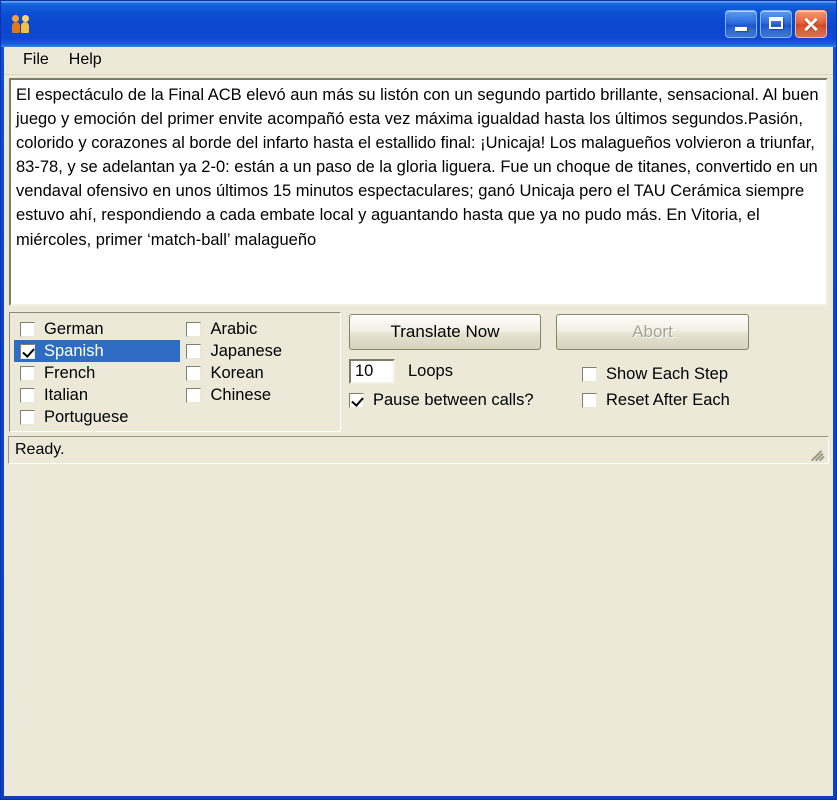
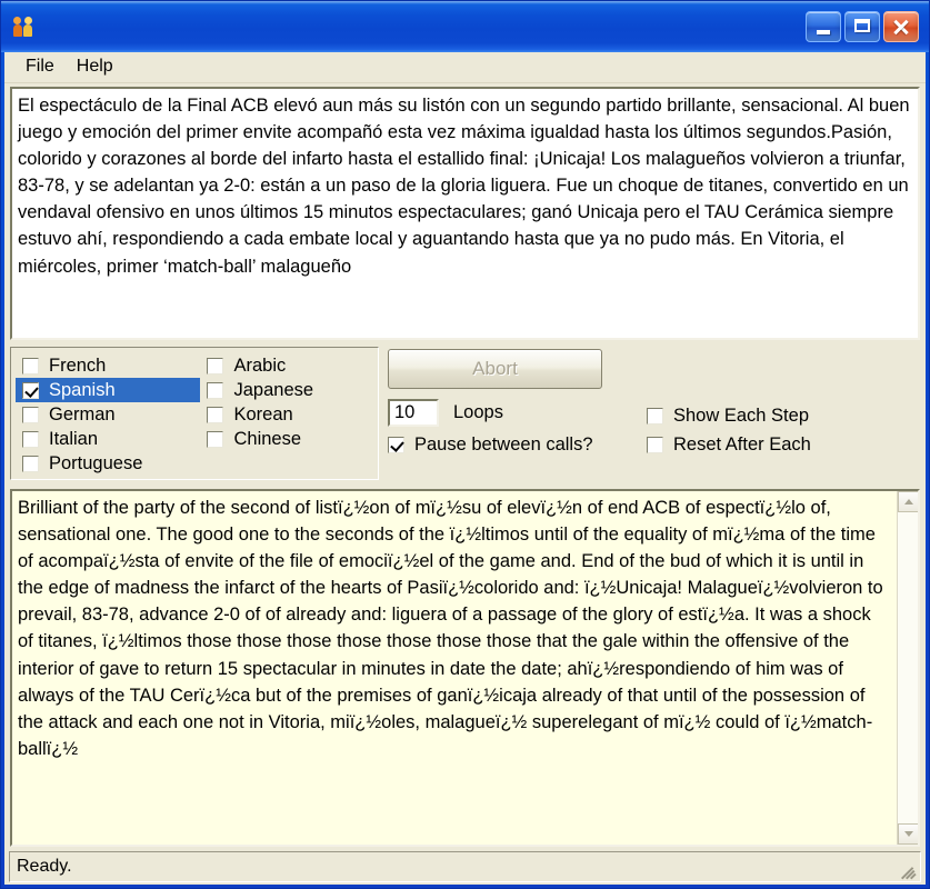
  File
  Help
  El espectáculo de la Final ACB elevó aun más su listón con un segundo partido brillante, sensacional. Al buen juego y emoción del primer envite acompañó esta vez máxima igualdad hasta los últimos segundos.Pasión, colorido y corazones al borde del infarto hasta el estallido final: ¡Unicaja! Los malagueños volvieron a triunfar, 83-78, y se adelantan ya 2-0: están a un paso de la gloria liguera. Fue un choque de titanes, convertido en un vendaval ofensivo en unos últimos 15 minutos espectaculares; ganó Unicaja pero el TAU Cerámica siempre estuvo ahí, respondiendo a cada embate local y aguantando hasta que ya no pudo más. En Vitoria, el miércoles, primer ‘match-ball’ malagueño
- German
+ French
  Spanish
- French
+ German
  Italian
  Portuguese
  Arabic
  Japanese
  Korean
  Chinese
- Translate Now
  Abort
  10
  Loops
  Pause between calls?
  Show Each Step
  Reset After Each
+ Brilliant of the party of the second of listï¿½on of mï¿½su of elevï¿½n of end ACB of espectï¿½lo of, sensational one. The good one to the seconds of the ï¿½ltimos until of the equality of mï¿½ma of the time of acompaï¿½sta of envite of the file of emociï¿½el of the game and. End of the bud of which it is until in the edge of madness the infarct of the hearts of Pasiï¿½colorido and: ï¿½Unicaja! Malagueï¿½volvieron to prevail, 83-78, advance 2-0 of of already and: liguera of a passage of the glory of estï¿½a. It was a shock of titanes, ï¿½ltimos those those those those those those those that the gale within the offensive of the interior of gave to return 15 spectacular in minutes in date the date; ahï¿½respondiendo of him was of always of the TAU Cerï¿½ca but of the premises of ganï¿½icaja already of that until of the possession of the attack and each one not in Vitoria, miï¿½oles, malagueï¿½ superelegant of mï¿½ could of ï¿½match-ballï¿½
  Ready.
